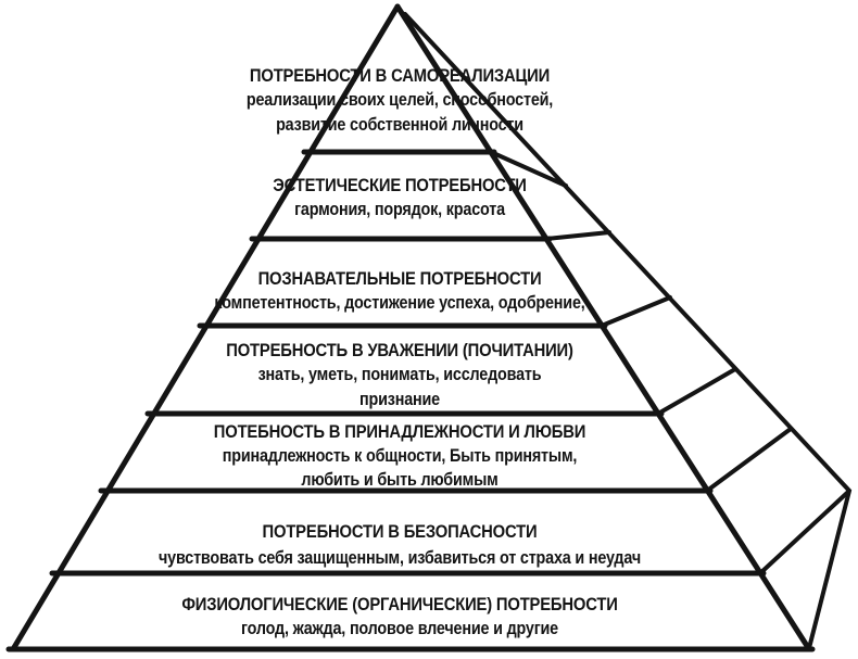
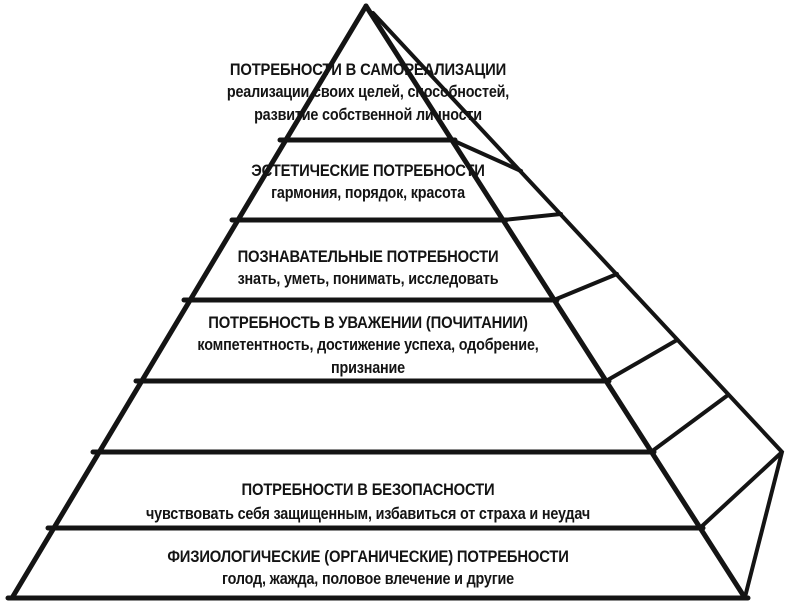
  ПОТРЕБНОСТИ В САМОРЕАЛИЗАЦИИ
  реализации своих целей, способностей,
  развитие собственной личности
  ЭСТЕТИЧЕСКИЕ ПОТРЕБНОСТИ
  гармония, порядок, красота
  ПОЗНАВАТЕЛЬНЫЕ ПОТРЕБНОСТИ
- компетентность, достижение успеха, одобрение,
+ знать, уметь, понимать, исследовать
  ПОТРЕБНОСТЬ В УВАЖЕНИИ (ПОЧИТАНИИ)
- знать, уметь, понимать, исследовать
+ компетентность, достижение успеха, одобрение,
  признание
- ПОТЕБНОСТЬ В ПРИНАДЛЕЖНОСТИ И ЛЮБВИ
- принадлежность к общности, Быть принятым,
- любить и быть любимым
  ПОТРЕБНОСТИ В БЕЗОПАСНОСТИ
  чувствовать себя защищенным, избавиться от страха и неудач
  ФИЗИОЛОГИЧЕСКИЕ (ОРГАНИЧЕСКИЕ) ПОТРЕБНОСТИ
  голод, жажда, половое влечение и другие
